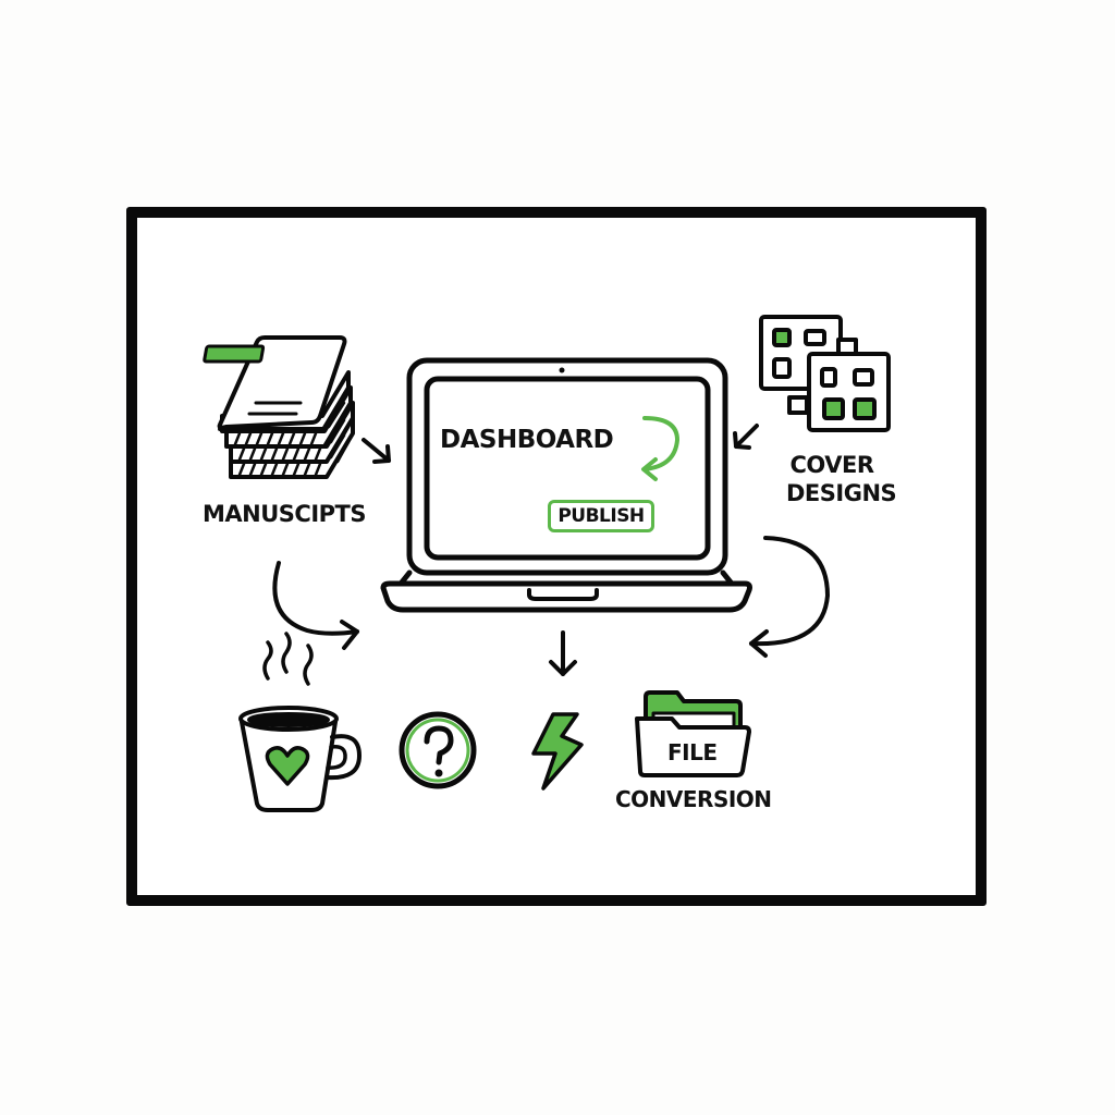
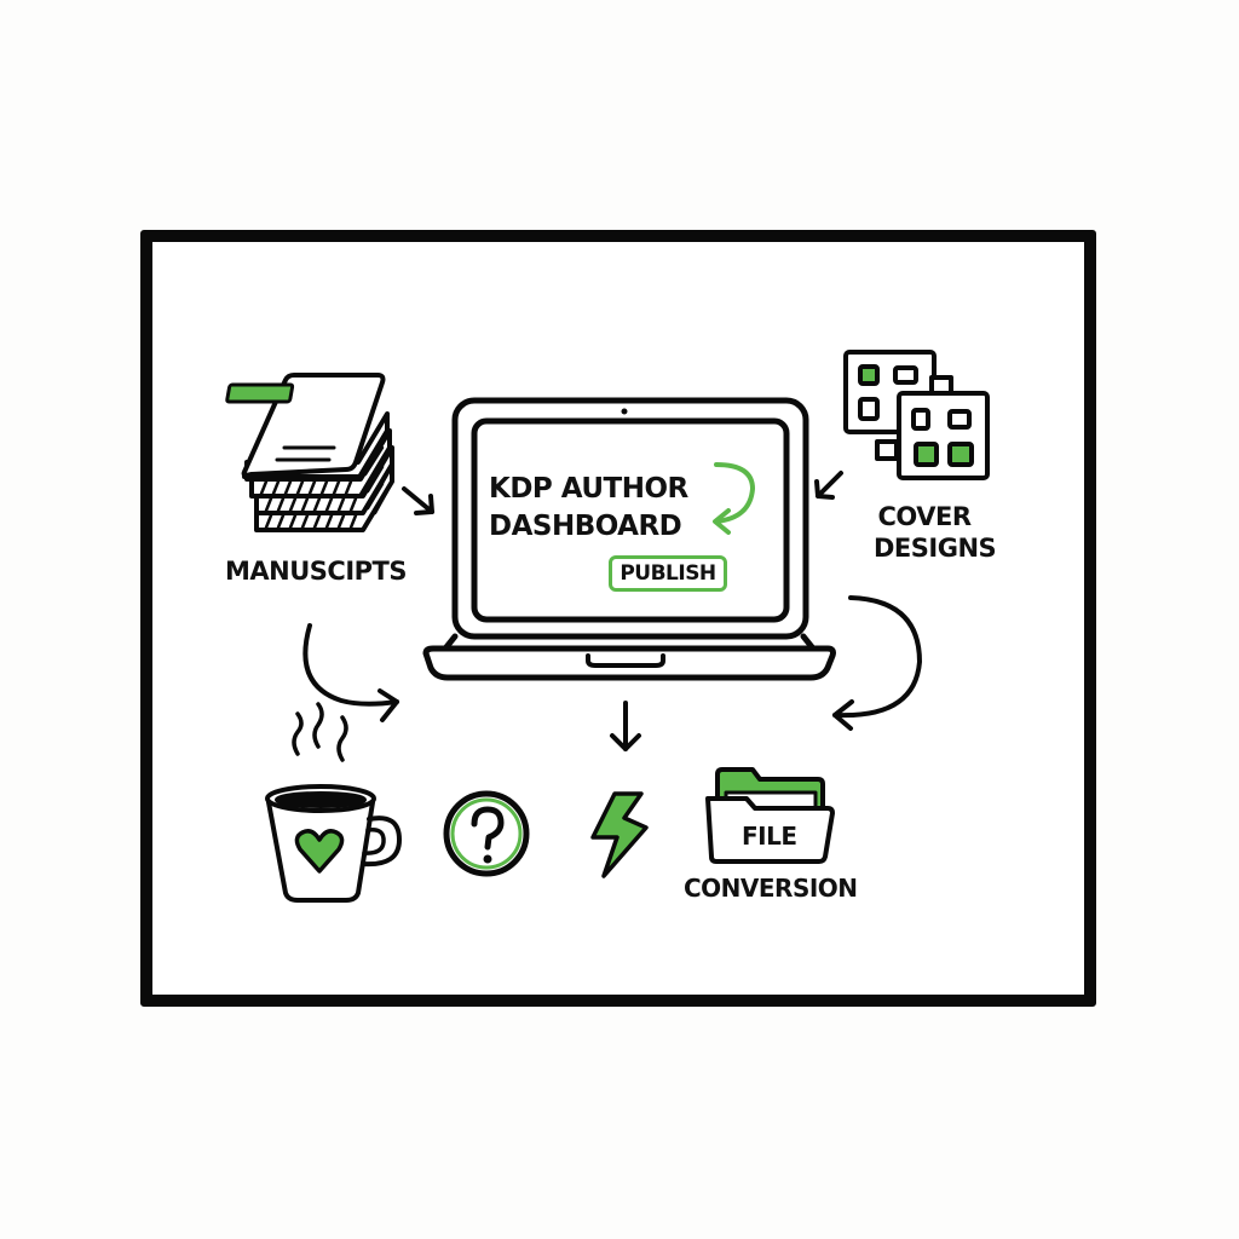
  MANUSCIPTS
  COVER
  DESIGNS
+ KDP AUTHOR
  DASHBOARD
  PUBLISH
  FILE
  CONVERSION
